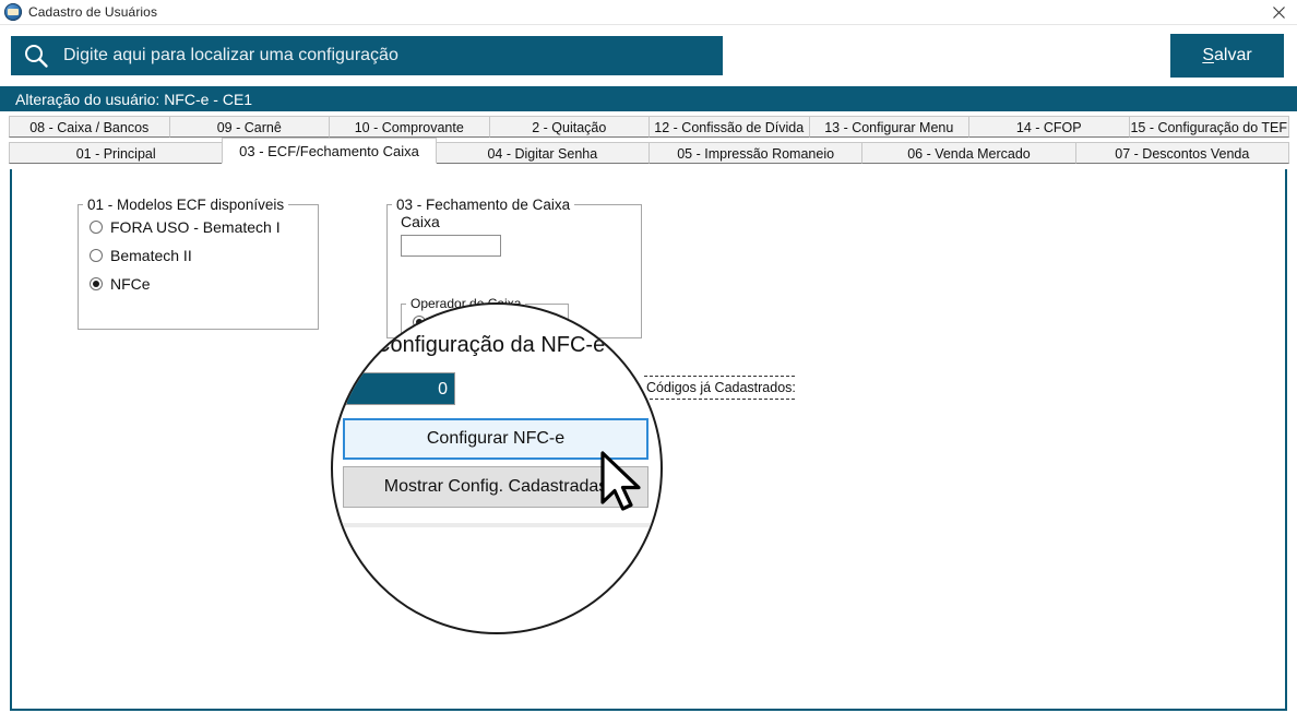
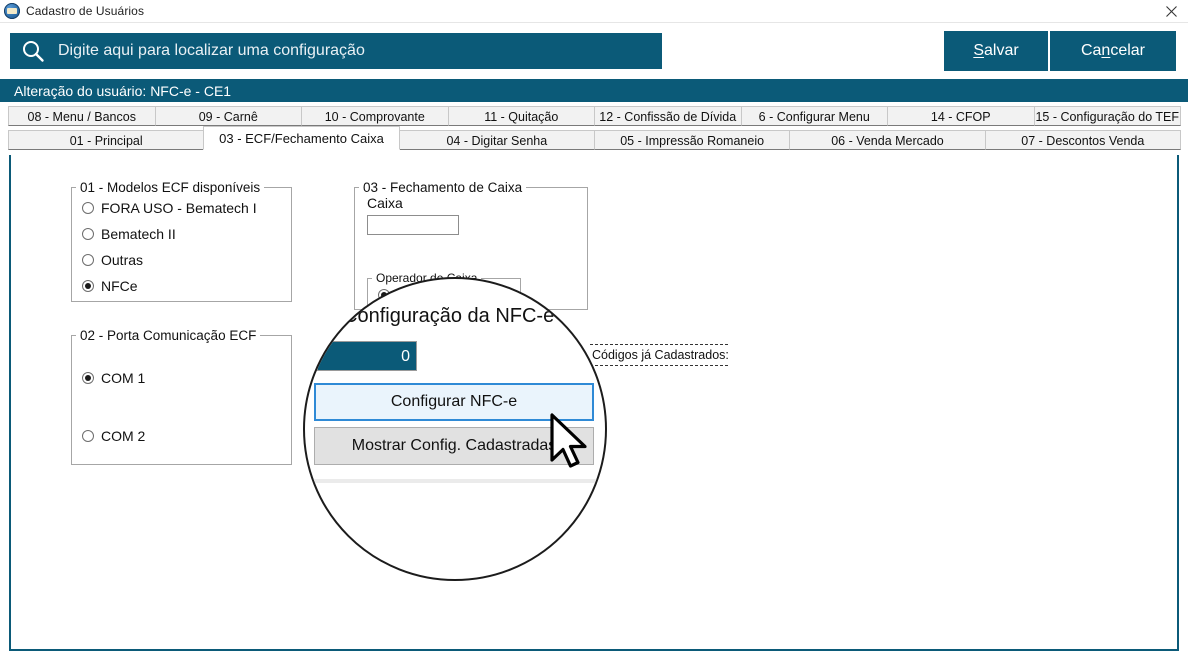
  Cadastro de Usuários
  Digite aqui para localizar uma configuração
  Salvar
+ Cancelar
  Alteração do usuário: NFC-e - CE1
- 08 - Caixa / Bancos
+ 08 - Menu / Bancos
  09 - Carnê
  10 - Comprovante
- 2 - Quitação
+ 11 - Quitação
  12 - Confissão de Dívida
- 13 - Configurar Menu
+ 6 - Configurar Menu
  14 - CFOP
  15 - Configuração do TEF
  01 - Principal
  03 - ECF/Fechamento Caixa
  04 - Digitar Senha
  05 - Impressão Romaneio
  06 - Venda Mercado
  07 - Descontos Venda
  01 - Modelos ECF disponíveis
  FORA USO - Bematech I
  Bematech II
+ Outras
  NFCe
+ 02 - Porta Comunicação ECF
+ COM 1
+ COM 2
  03 - Fechamento de Caixa
  Caixa
  Códigos já Cadastrados:
  Configuração da NFC-e
  0
  Configurar NFC-e
  Mostrar Config. Cadastrada
